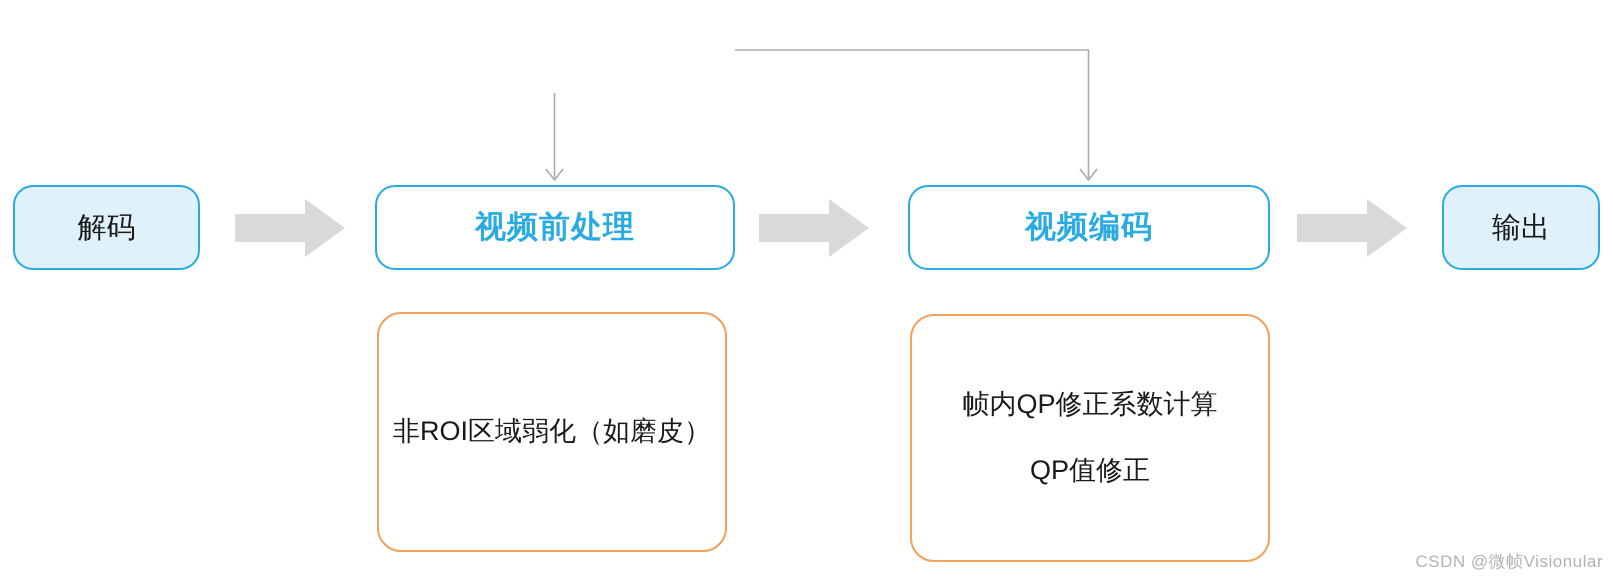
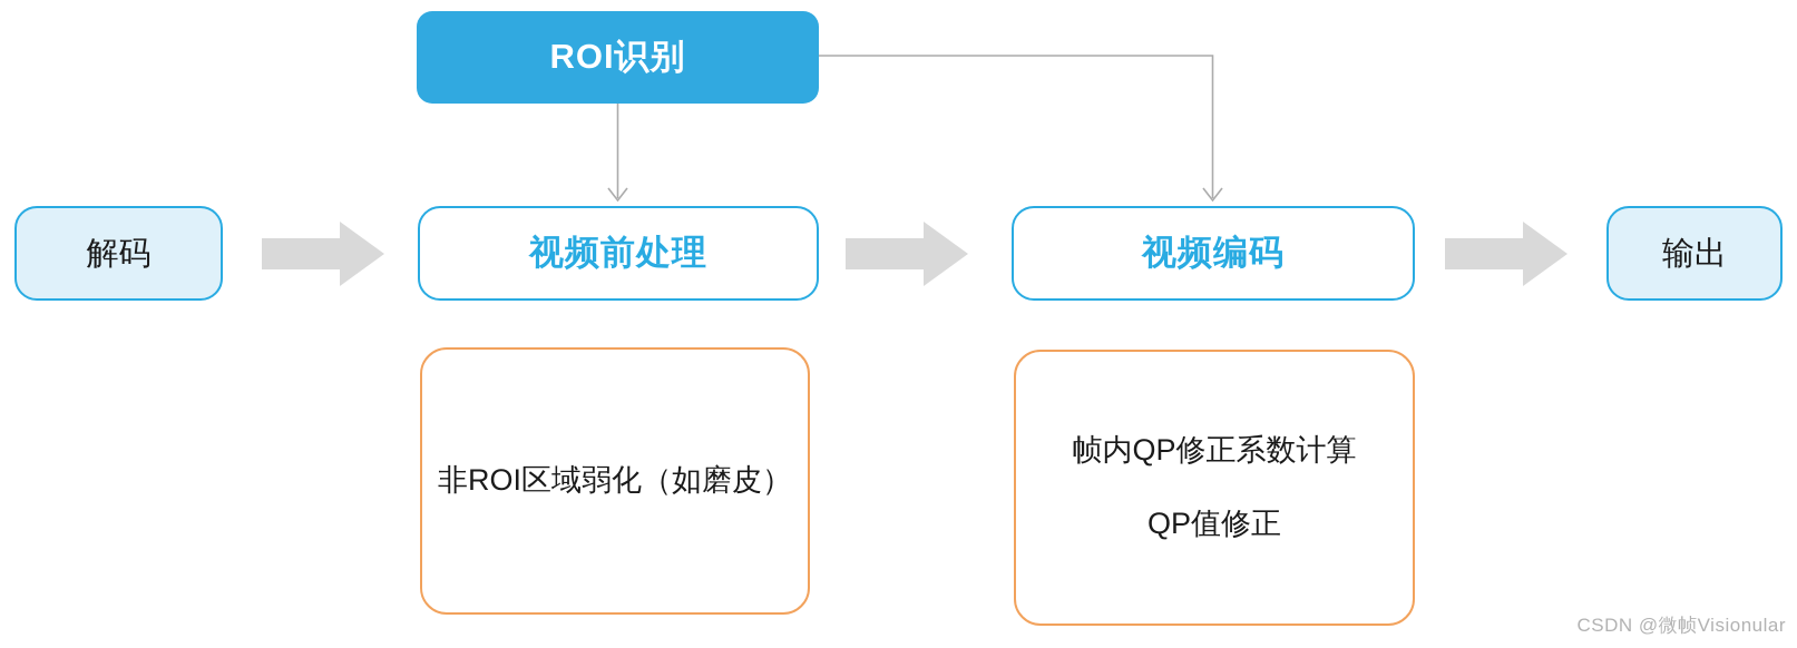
+ ROI识别
  解码
  视频前处理
  视频编码
  输出
  非ROI区域弱化（如磨皮）
  帧内QP修正系数计算
  QP值修正
  CSDN @微帧Visionular
